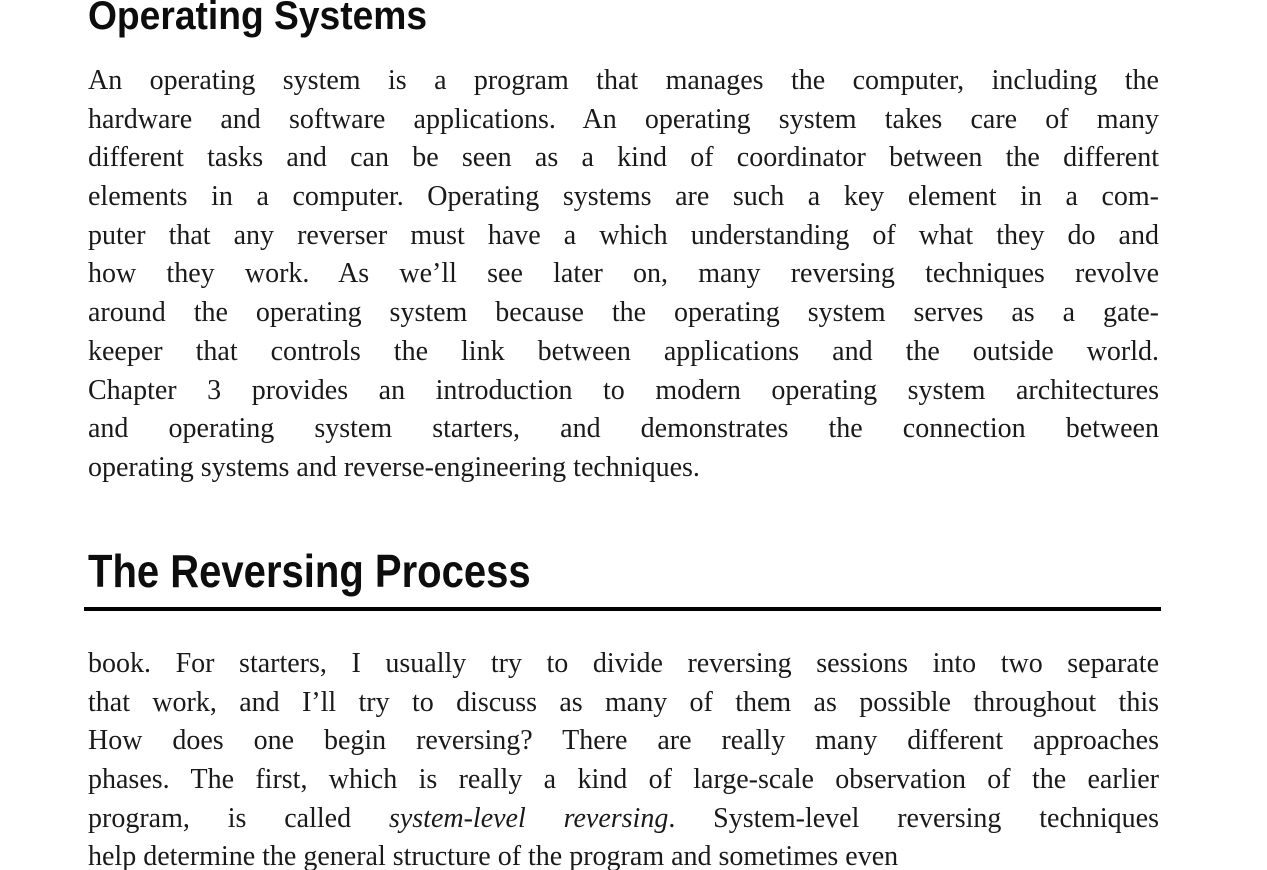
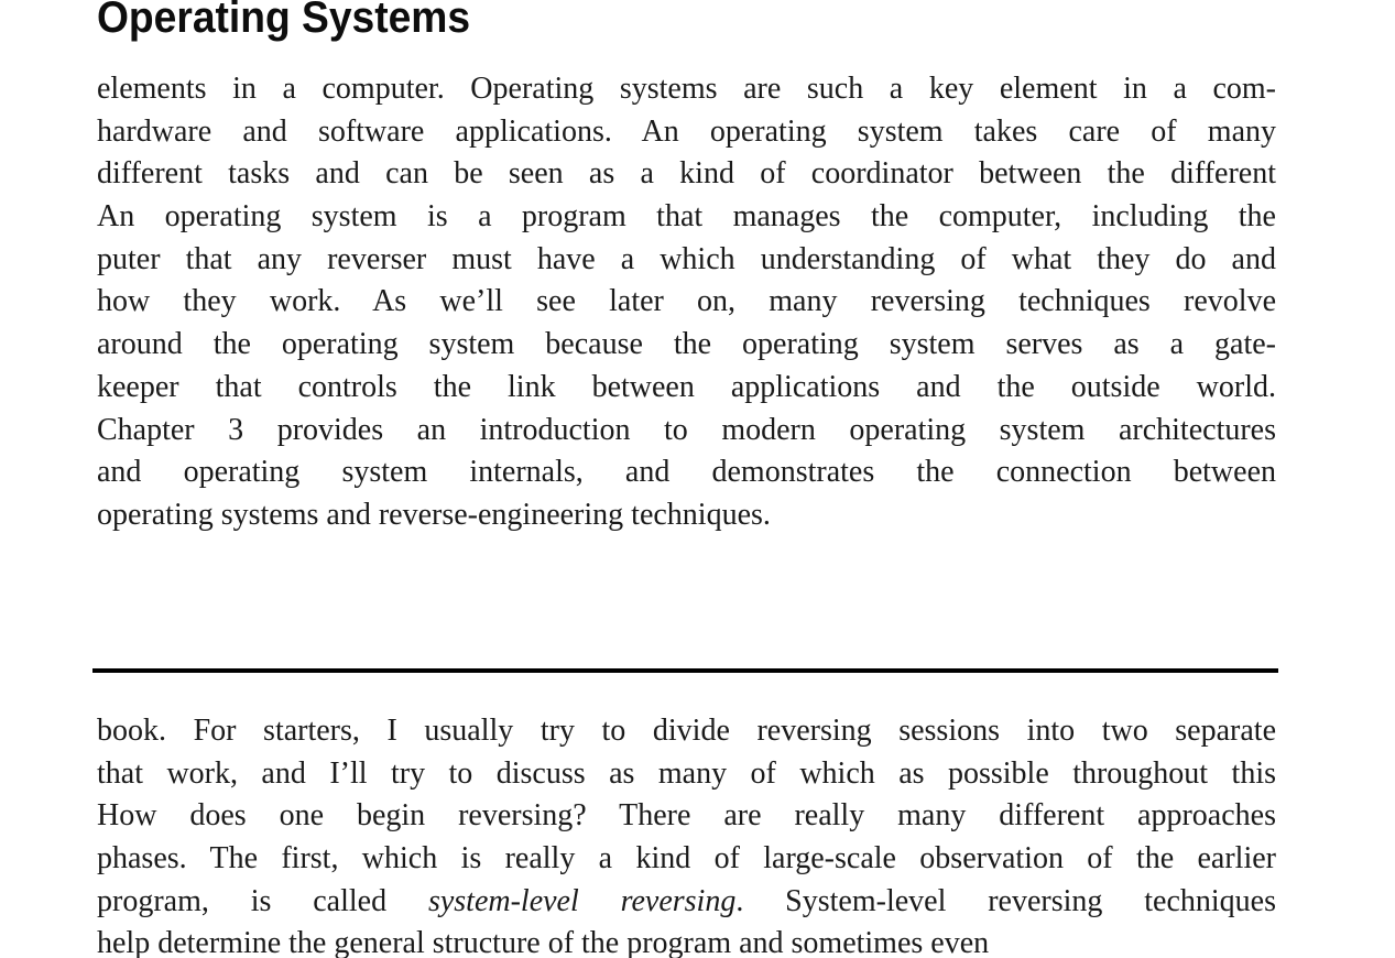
  Operating Systems
- An operating system is a program that manages the computer, including the
+ elements in a computer. Operating systems are such a key element in a com-
  hardware and software applications. An operating system takes care of many
  different tasks and can be seen as a kind of coordinator between the different
- elements in a computer. Operating systems are such a key element in a com-
+ An operating system is a program that manages the computer, including the
  puter that any reverser must have a which understanding of what they do and
  how they work. As we’ll see later on, many reversing techniques revolve
  around the operating system because the operating system serves as a gate-
  keeper that controls the link between applications and the outside world.
  Chapter 3 provides an introduction to modern operating system architectures
- and operating system starters, and demonstrates the connection between
+ and operating system internals, and demonstrates the connection between
  operating systems and reverse-engineering techniques.
- The Reversing Process
  book. For starters, I usually try to divide reversing sessions into two separate
- that work, and I’ll try to discuss as many of them as possible throughout this
+ that work, and I’ll try to discuss as many of which as possible throughout this
  How does one begin reversing? There are really many different approaches
  phases. The first, which is really a kind of large-scale observation of the earlier
  program, is called system-level reversing. System-level reversing techniques
  help determine the general structure of the program and sometimes even
